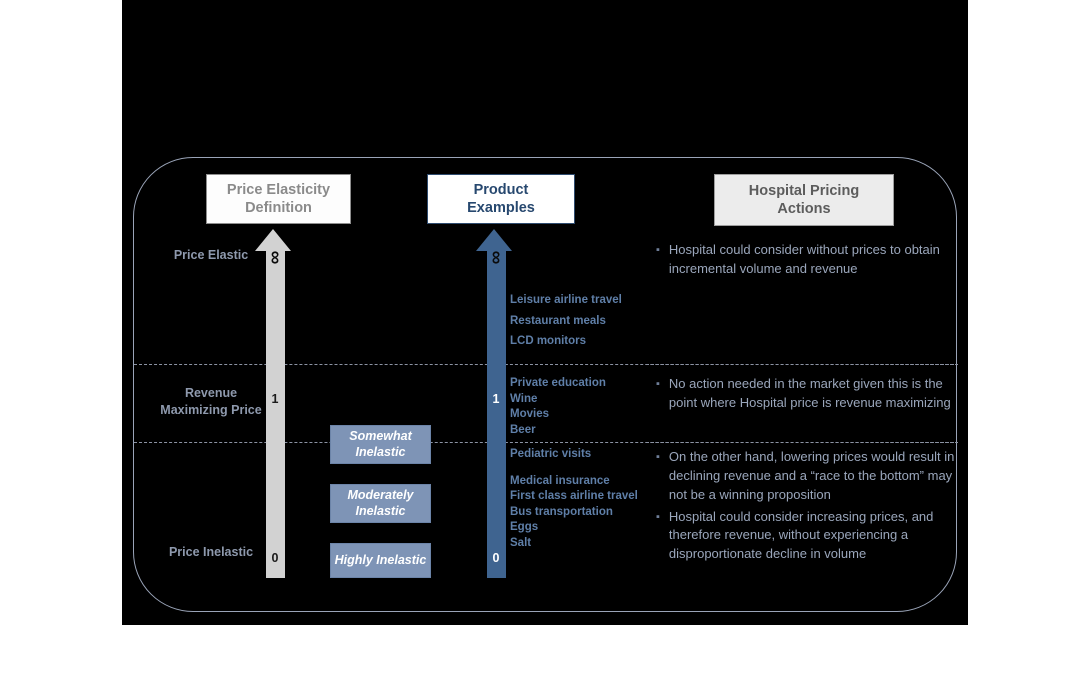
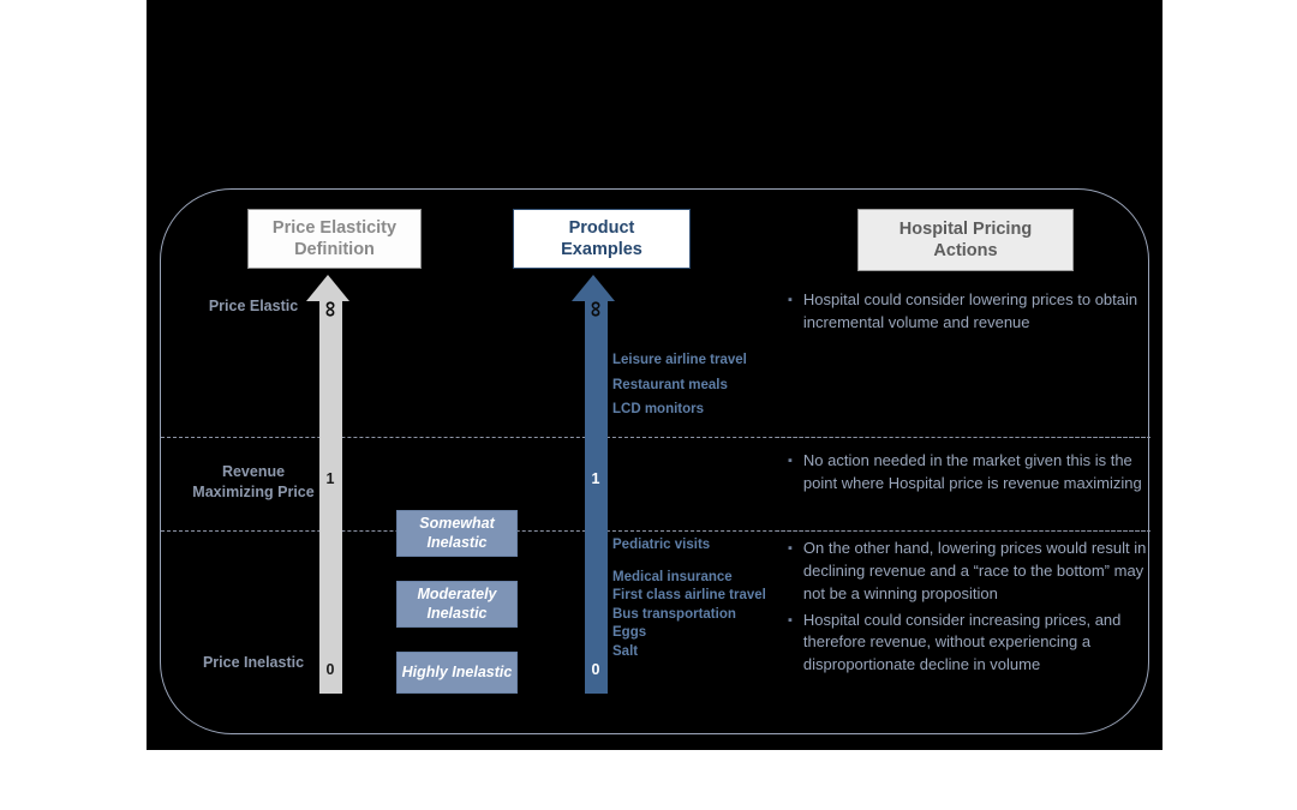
  Price Elasticity
  Definition
  Product
  Examples
  Hospital Pricing
  Actions
  1
  0
  1
  0
  Price Elastic
  Revenue
  Maximizing Price
  Price Inelastic
  Somewhat
  Inelastic
  Moderately
  Inelastic
  Highly Inelastic
  Leisure airline travel
  Restaurant meals
  LCD monitors
- Private education
- Wine
- Movies
- Beer
  Pediatric visits
  Medical insurance
  First class airline travel
  Bus transportation
  Eggs
  Salt
  ▪
- Hospital could consider without prices to obtain incremental volume and revenue
+ Hospital could consider lowering prices to obtain incremental volume and revenue
  ▪
  No action needed in the market given this is the point where Hospital price is revenue maximizing
  ▪
  On the other hand, lowering prices would result in declining revenue and a “race to the bottom” may not be a winning proposition
  ▪
  Hospital could consider increasing prices, and therefore revenue, without experiencing a disproportionate decline in volume
